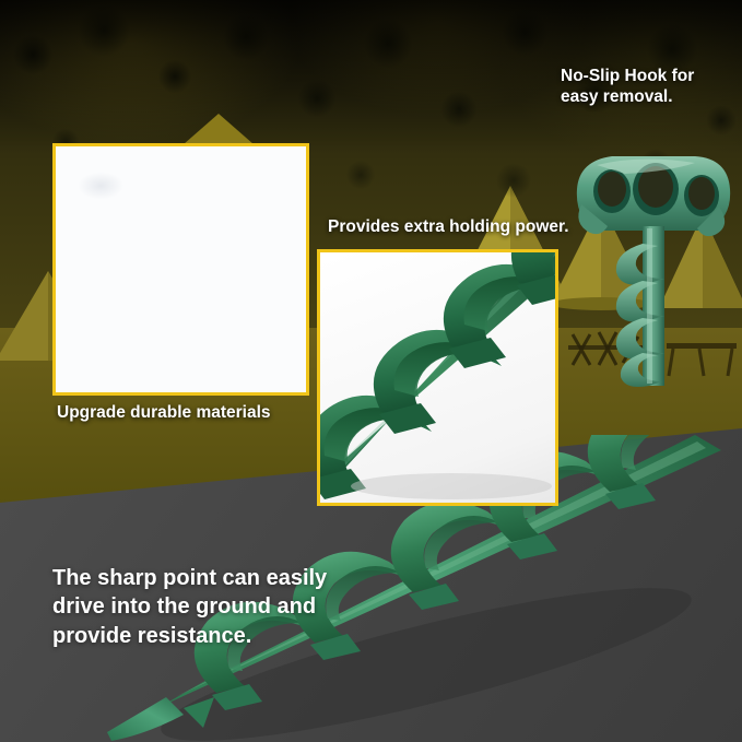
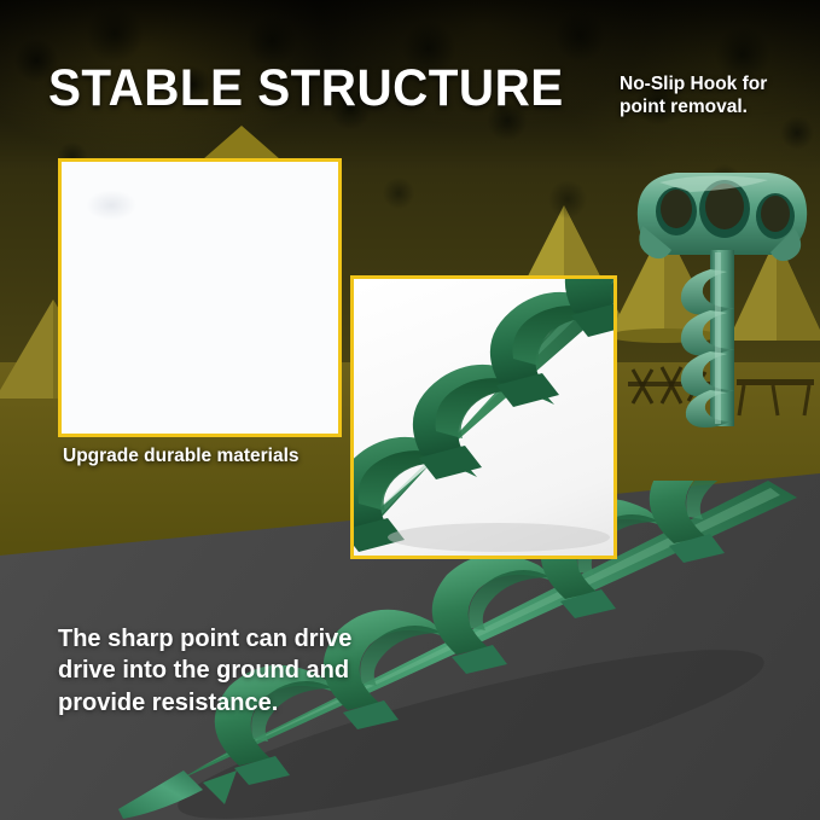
+ STABLE STRUCTURE
- No-Slip Hook for easy removal.
+ No-Slip Hook for point removal.
- Provides extra holding power.
  Upgrade durable materials
- The sharp point can easily drive into the ground and provide resistance.
+ The sharp point can drive drive into the ground and provide resistance.
